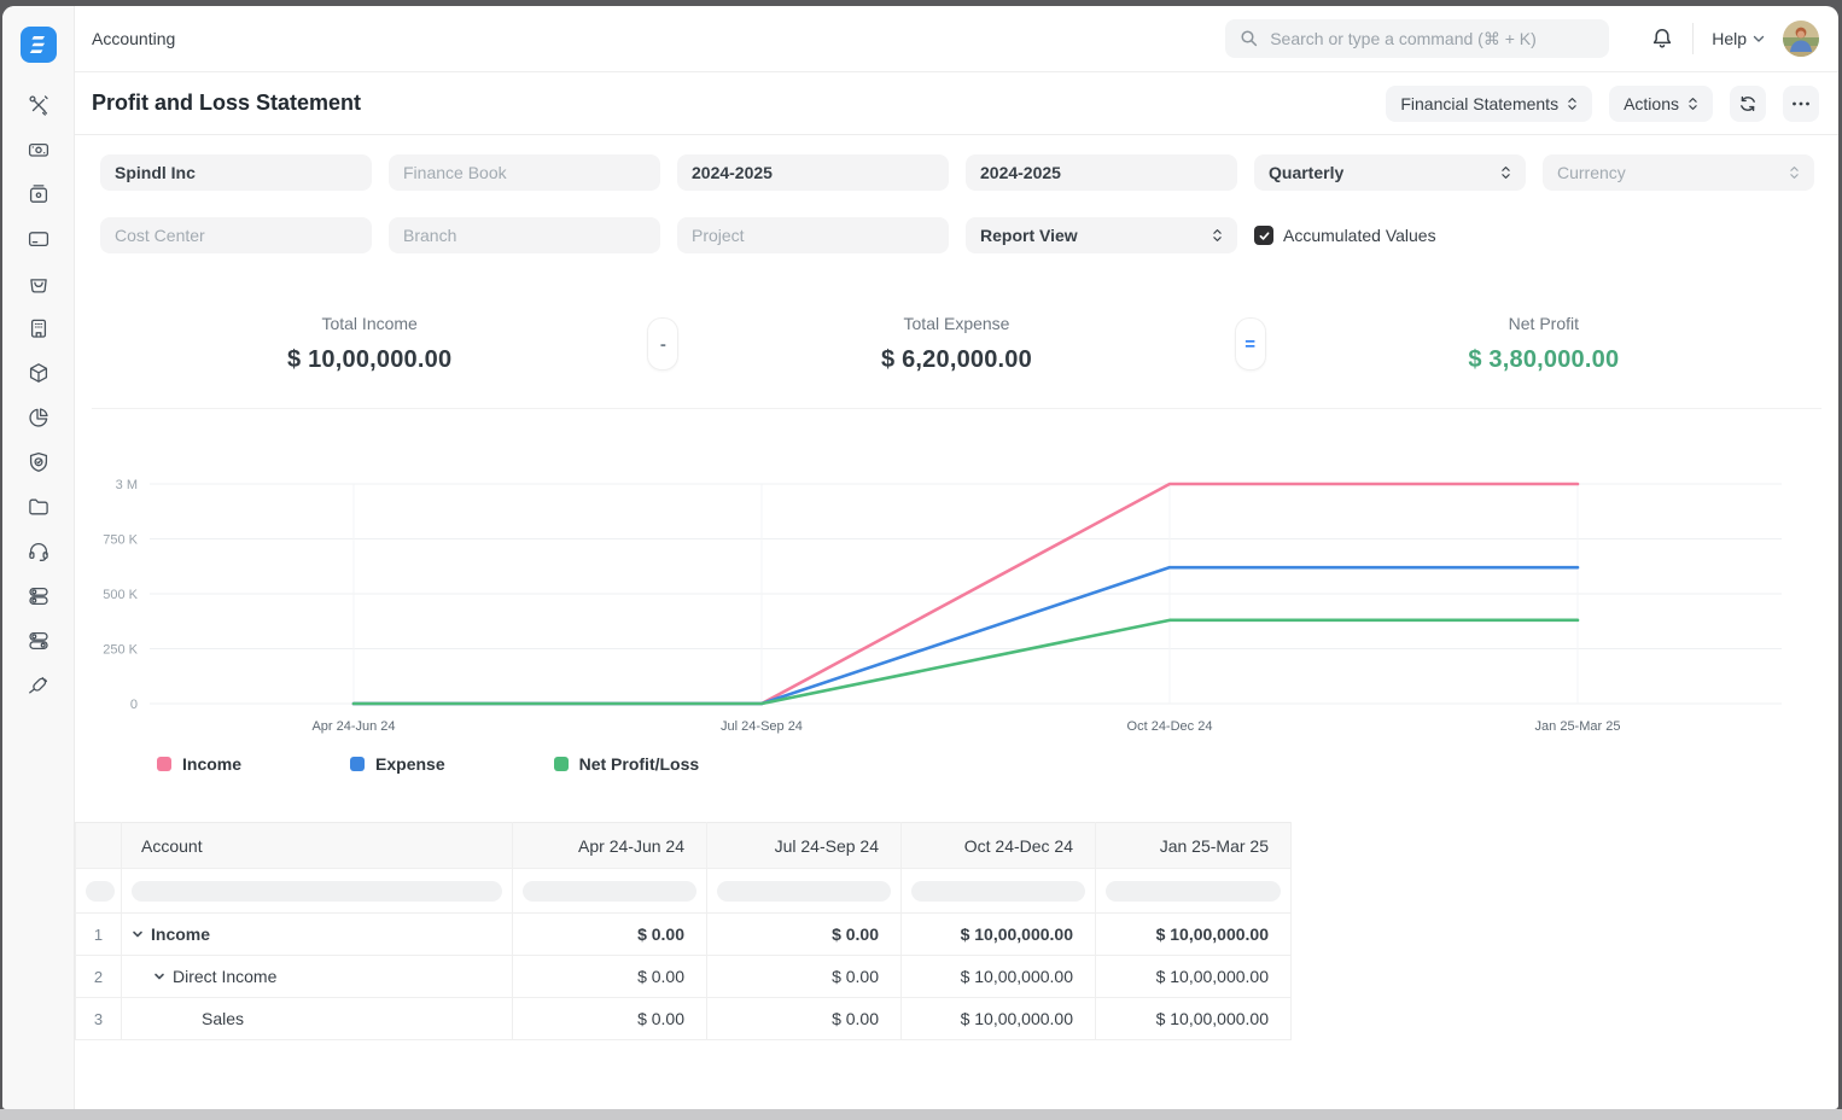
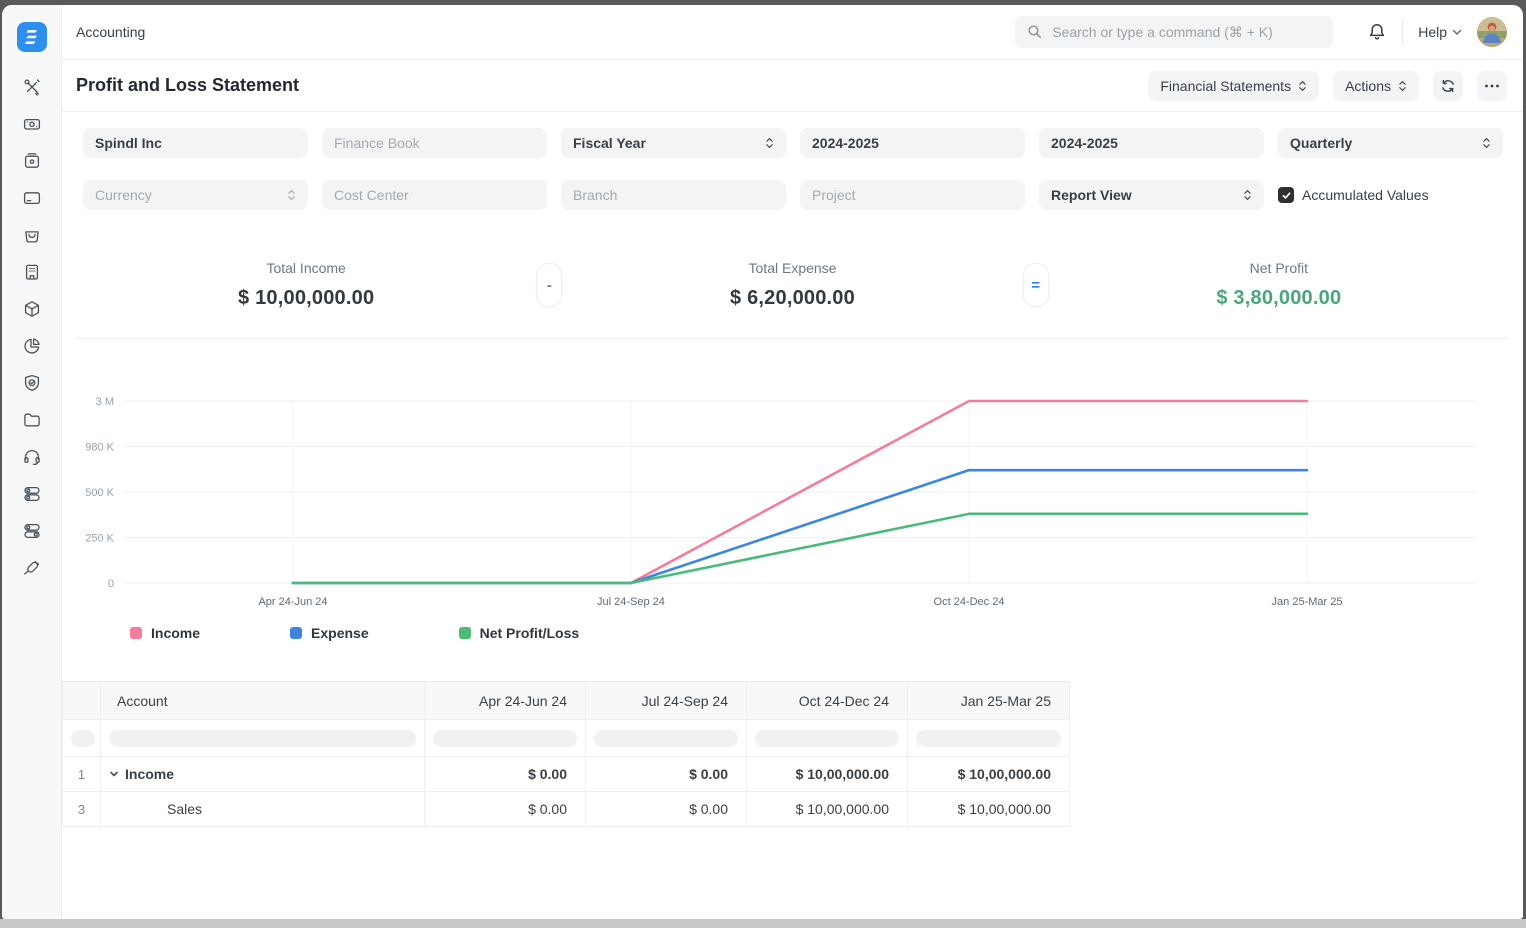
  Accounting
  Search or type a command (⌘ + K)
  Help
  Profit and Loss Statement
  Financial Statements
  Actions
  Spindl Inc
  Finance Book
+ Fiscal Year
  2024-2025
  2024-2025
  Quarterly
  Currency
  Cost Center
  Branch
  Project
  Report View
  Accumulated Values
  Total Income
  $ 10,00,000.00
  -
  Total Expense
  $ 6,20,000.00
  =
  Net Profit
  $ 3,80,000.00
  0
  250 K
  500 K
- 750 K
+ 980 K
  3 M
  Apr 24-Jun 24
  Jul 24-Sep 24
  Oct 24-Dec 24
  Jan 25-Mar 25
  Income
  Expense
  Net Profit/Loss
  	Account	Apr 24-Jun 24	Jul 24-Sep 24	Oct 24-Dec 24	Jan 25-Mar 25
  1	Income	$ 0.00	$ 0.00	$ 10,00,000.00	$ 10,00,000.00
- 2	Direct Income	$ 0.00	$ 0.00	$ 10,00,000.00	$ 10,00,000.00
  3	Sales	$ 0.00	$ 0.00	$ 10,00,000.00	$ 10,00,000.00
